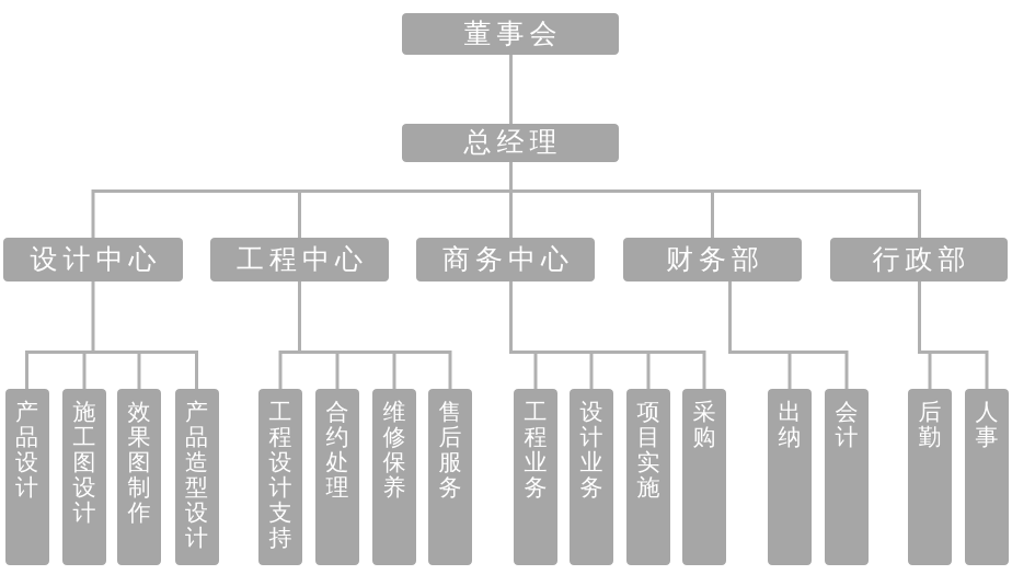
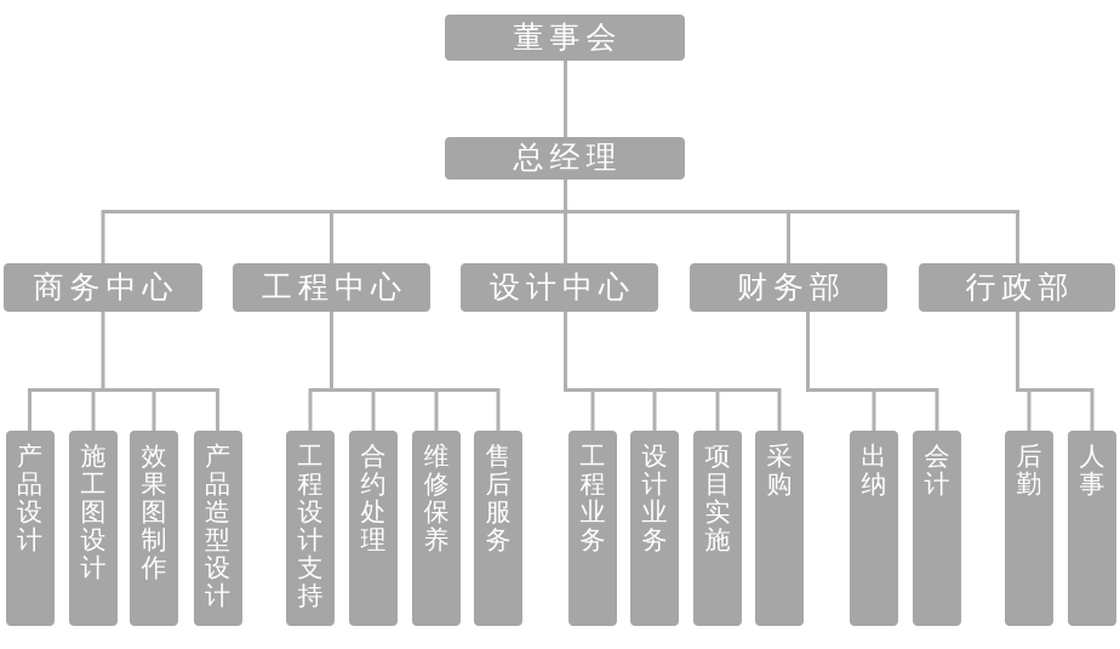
  董事会
  总经理
- 设计中心
+ 商务中心
  产品设计
  施工图设计
  效果图制作
  产品造型设计
  工程中心
  工程设计支持
  合约处理
  维修保养
  售后服务
- 商务中心
+ 设计中心
  工程业务
  设计业务
  项目实施
  采购
  财务部
  出纳
  会计
  行政部
  后勤
  人事
